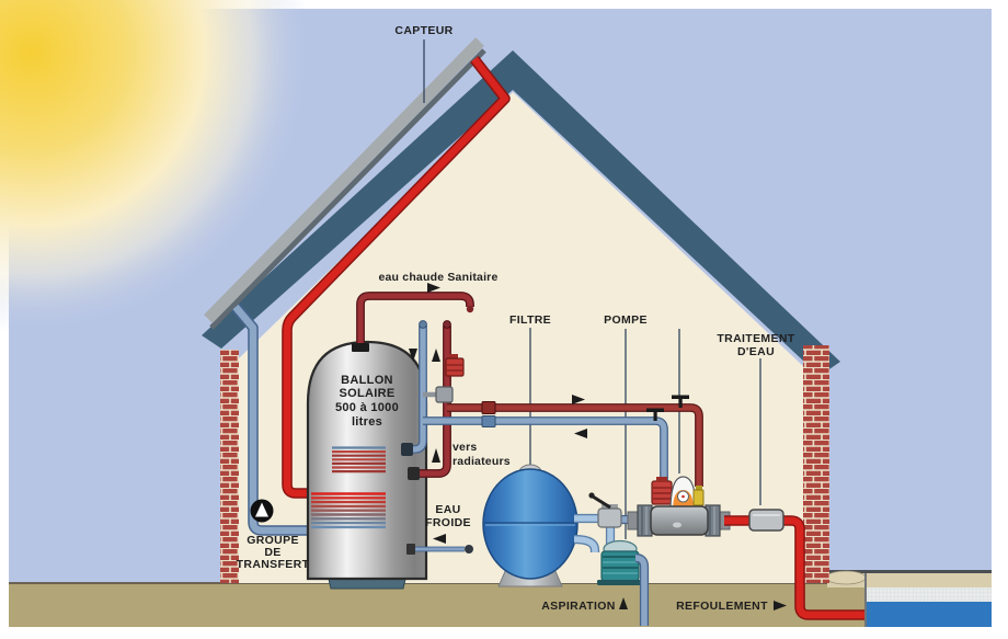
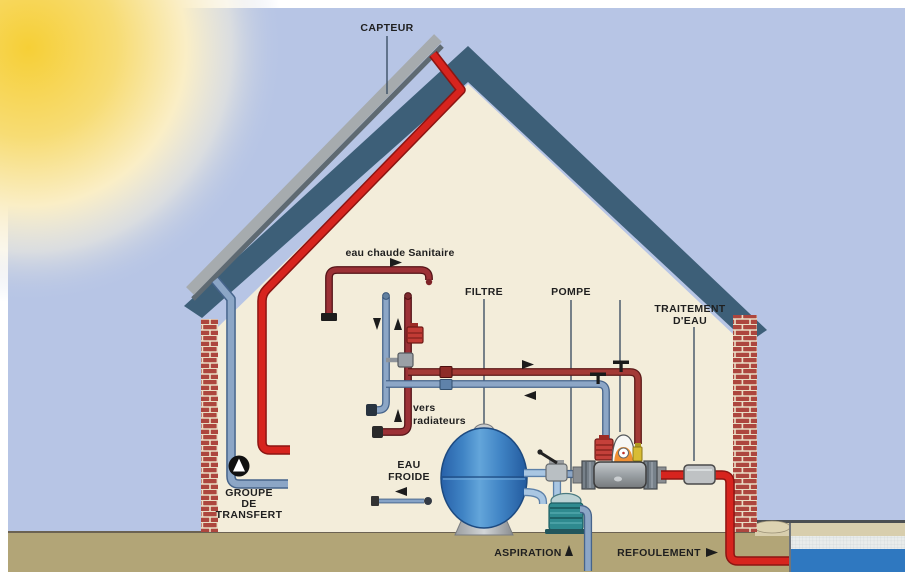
- BALLON
- SOLAIRE
- 500 à 1000
- litres
  CAPTEUR
  eau chaude Sanitaire
  FILTRE
  POMPE
  TRAITEMENT
  D'EAU
  vers
  radiateurs
  EAU
  FROIDE
  GROUPE
  DE
  TRANSFERT
  ASPIRATION
  REFOULEMENT
